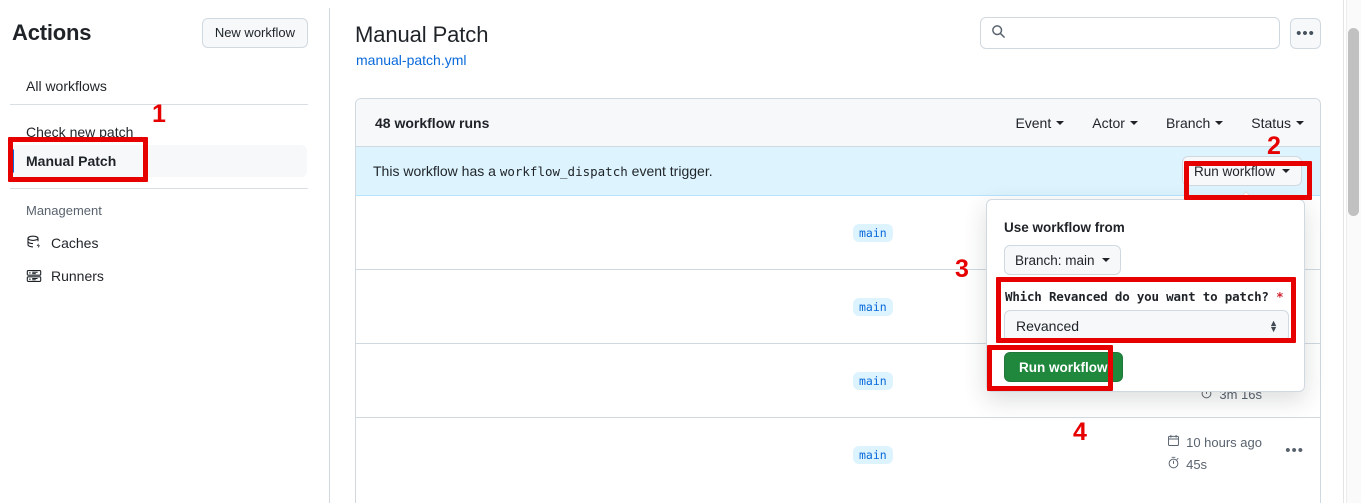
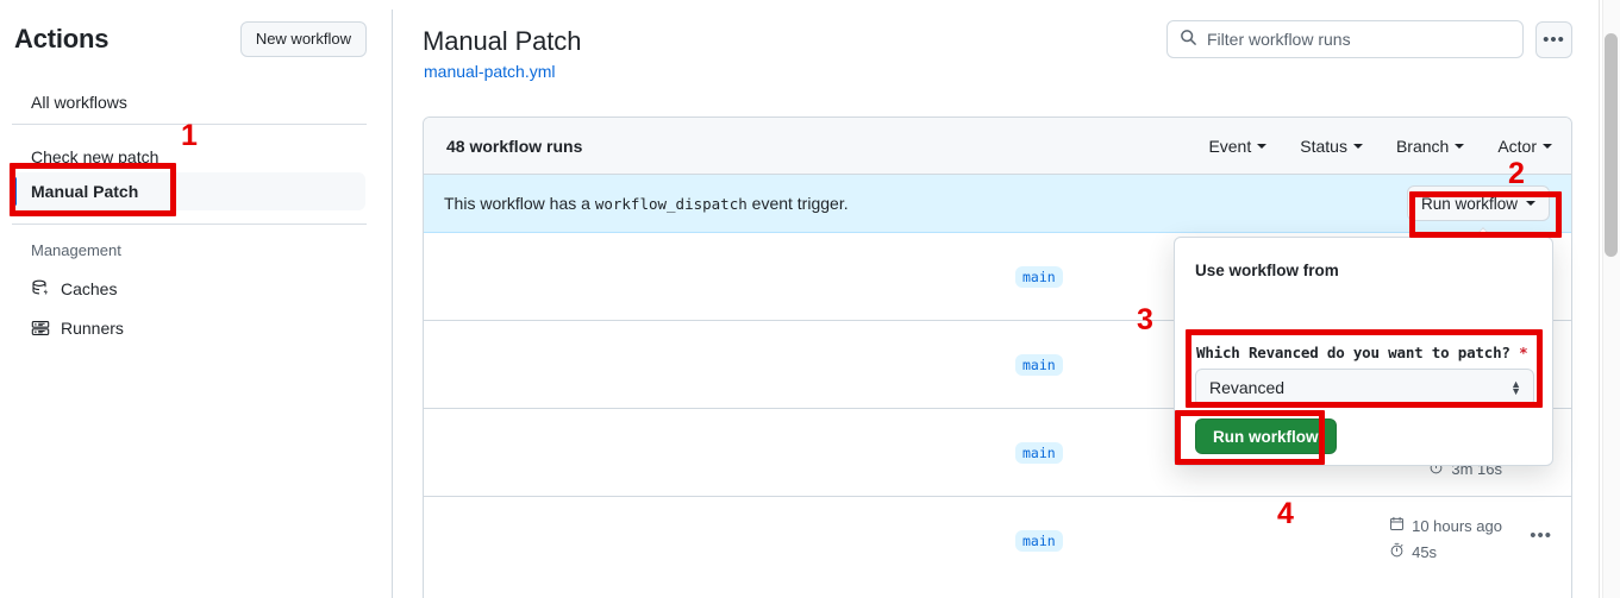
  Actions
  New workflow
  All workflows
  Check new patch
  Manual Patch
  Management
  Caches
  Runners
  Manual Patch
  manual-patch.yml
+ Filter workflow runs
  •••
  48 workflow runs
  Event
- Actor
+ Status
  Branch
- Status
+ Actor
  This workflow has a workflow_dispatch event trigger.
  Run workflow
  main
  main
  main
  3m 16s
  main
  10 hours ago
  45s
  •••
  Use workflow from
- Branch: main
  Which Revanced do you want to patch? *
  Revanced
  ▲
  ▼
  Run workflow
  1
  2
  3
  4
